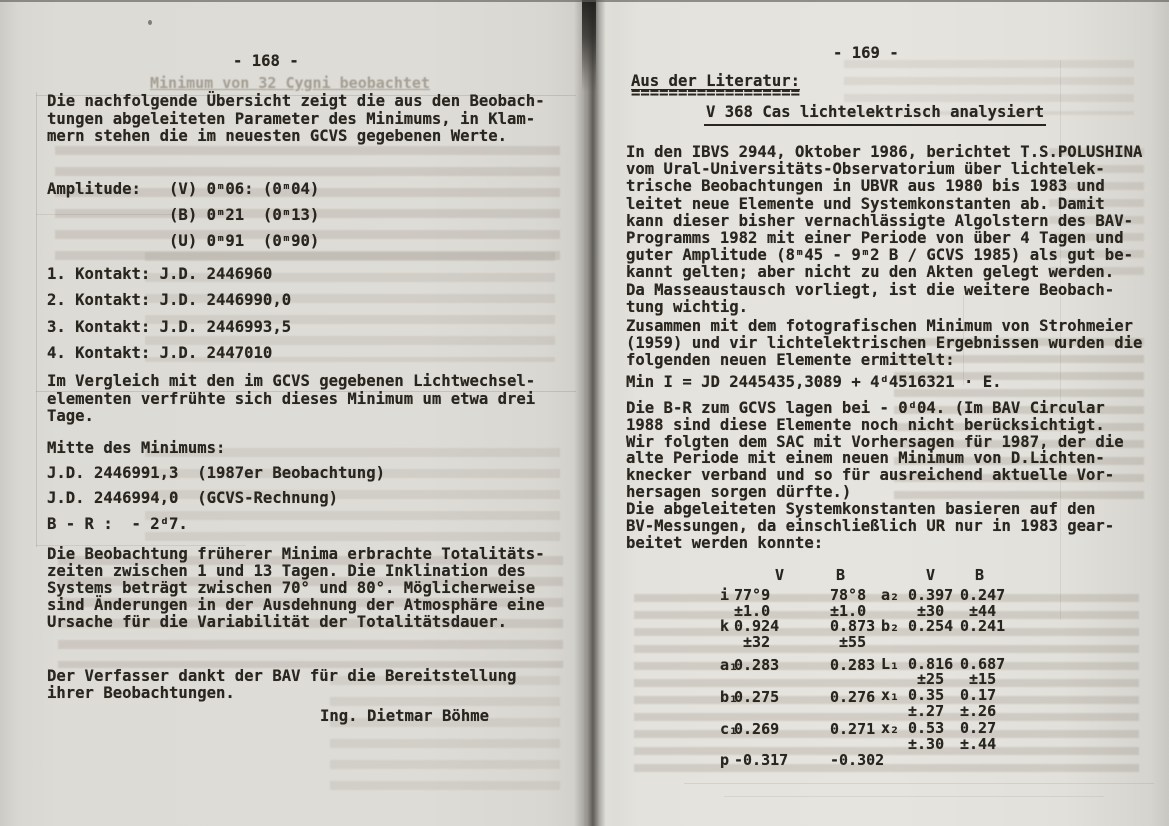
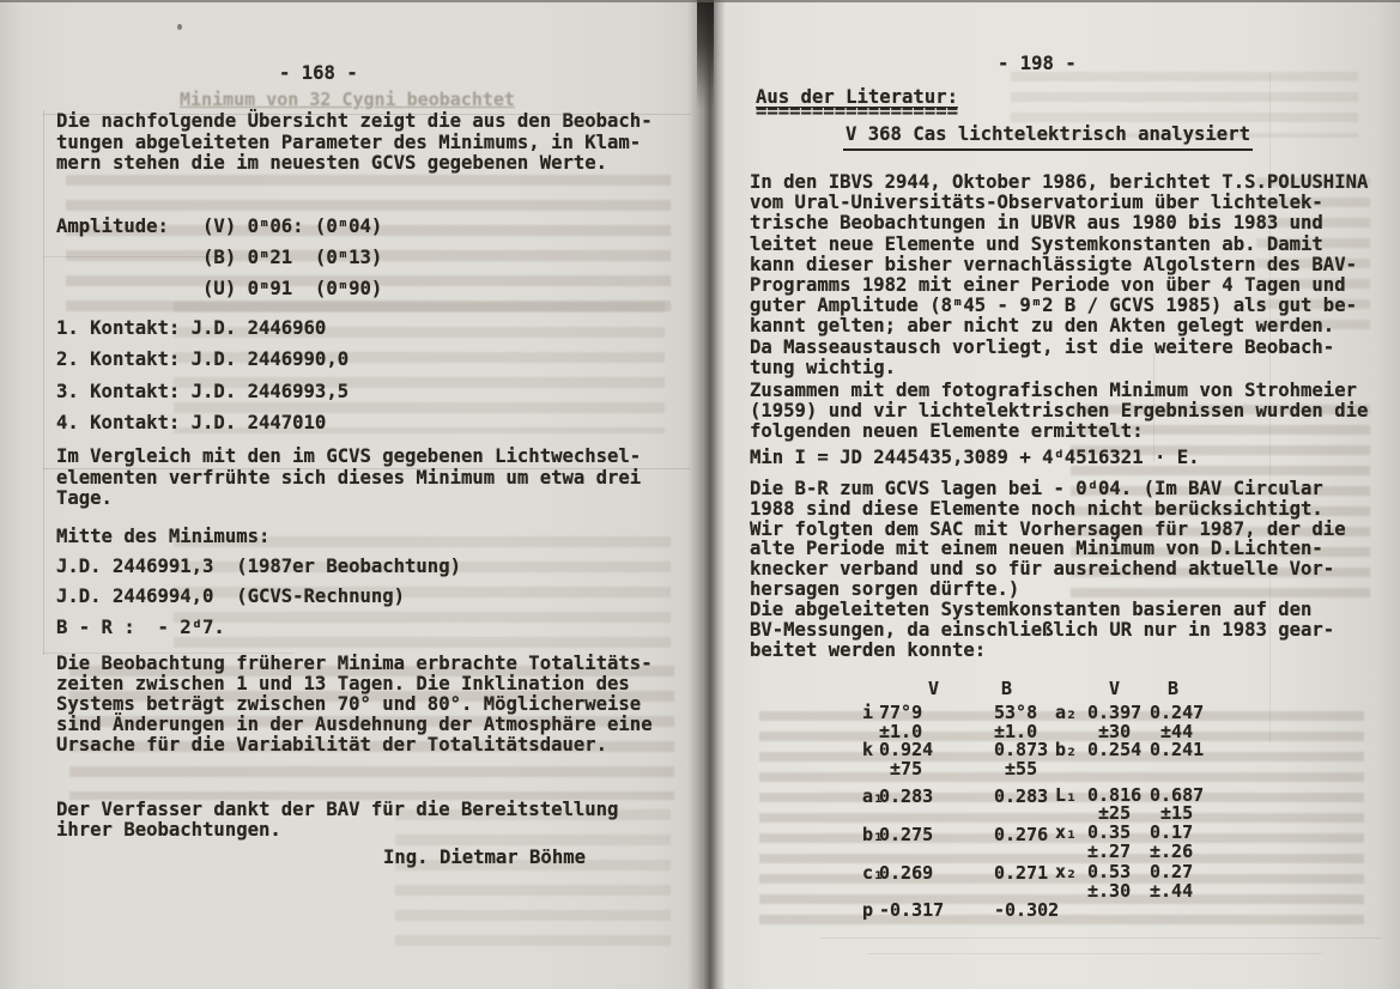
  - 168 -
  Minimum von 32 Cygni beobachtet
  Die nachfolgende Übersicht zeigt die aus den Beobach-
  tungen abgeleiteten Parameter des Minimums, in Klam-
  mern stehen die im neuesten GCVS gegebenen Werte.
  Amplitude: (V) 0ᵐ06: (0ᵐ04)
  (B) 0ᵐ21 (0ᵐ13)
  (U) 0ᵐ91 (0ᵐ90)
  1. Kontakt: J.D. 2446960
  2. Kontakt: J.D. 2446990,0
  3. Kontakt: J.D. 2446993,5
  4. Kontakt: J.D. 2447010
  Im Vergleich mit den im GCVS gegebenen Lichtwechsel-
  elementen verfrühte sich dieses Minimum um etwa drei
  Tage.
  Mitte des Minimums:
  J.D. 2446991,3 (1987er Beobachtung)
  J.D. 2446994,0 (GCVS-Rechnung)
  B - R : - 2ᵈ7.
  Die Beobachtung früherer Minima erbrachte Totalitäts-
  zeiten zwischen 1 und 13 Tagen. Die Inklination des
  Systems beträgt zwischen 70° und 80°. Möglicherweise
  sind Änderungen in der Ausdehnung der Atmosphäre eine
  Ursache für die Variabilität der Totalitätsdauer.
  Der Verfasser dankt der BAV für die Bereitstellung
  ihrer Beobachtungen.
  Ing. Dietmar Böhme
- - 169 -
+ - 198 -
  Aus der Literatur:
  ==================
  V 368 Cas lichtelektrisch analysiert
  In den IBVS 2944, Oktober 1986, berichtet T.S.POLUSHINA
  vom Ural-Universitäts-Observatorium über lichtelek-
  trische Beobachtungen in UBVR aus 1980 bis 1983 und
  leitet neue Elemente und Systemkonstanten ab. Damit
  kann dieser bisher vernachlässigte Algolstern des BAV-
  Programms 1982 mit einer Periode von über 4 Tagen und
  guter Amplitude (8ᵐ45 - 9ᵐ2 B / GCVS 1985) als gut be-
  kannt gelten; aber nicht zu den Akten gelegt werden.
  Da Masseaustausch vorliegt, ist die weitere Beobach-
  tung wichtig.
  Zusammen mit dem fotografischen Minimum von Strohmeier
  (1959) und vir lichtelektrischen Ergebnissen wurden die
  folgenden neuen Elemente ermittelt:
  Min I = JD 2445435,3089 + 4ᵈ4516321 · E.
  Die B-R zum GCVS lagen bei - 0ᵈ04. (Im BAV Circular
  1988 sind diese Elemente noch nicht berücksichtigt.
  Wir folgten dem SAC mit Vorhersagen für 1987, der die
  alte Periode mit einem neuen Minimum von D.Lichten-
  knecker verband und so für ausreichend aktuelle Vor-
  hersagen sorgen dürfte.)
  Die abgeleiteten Systemkonstanten basieren auf den
  BV-Messungen, da einschließlich UR nur in 1983 gear-
  beitet werden konnte:
  V
  B
  i
  77°9
- 78°8
+ 53°8
  ±1.0
  ±1.0
  k
  0.924
  0.873
- ±32
+ ±75
  ±55
  a₁
  0.283
  0.283
  b₁
  0.275
  0.276
  c₁
  0.269
  0.271
  p
  -0.317
  -0.302
  V
  B
  a₂
  0.397
  0.247
  ±30
  ±44
  b₂
  0.254
  0.241
  L₁
  0.816
  0.687
  ±25
  ±15
  x₁
  0.35
  0.17
  ±.27
  ±.26
  x₂
  0.53
  0.27
  ±.30
  ±.44
